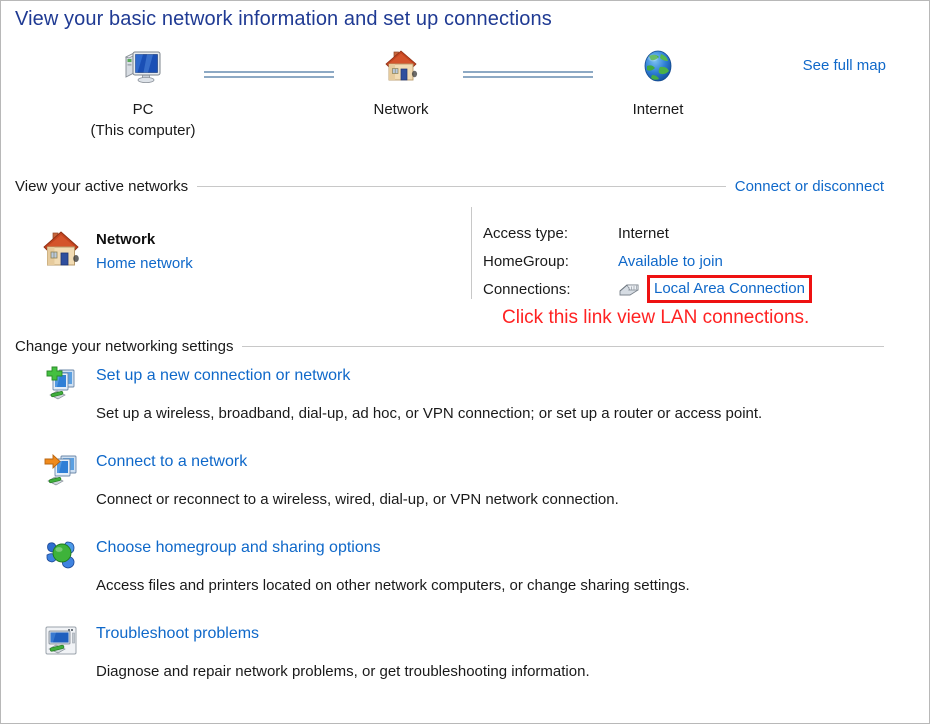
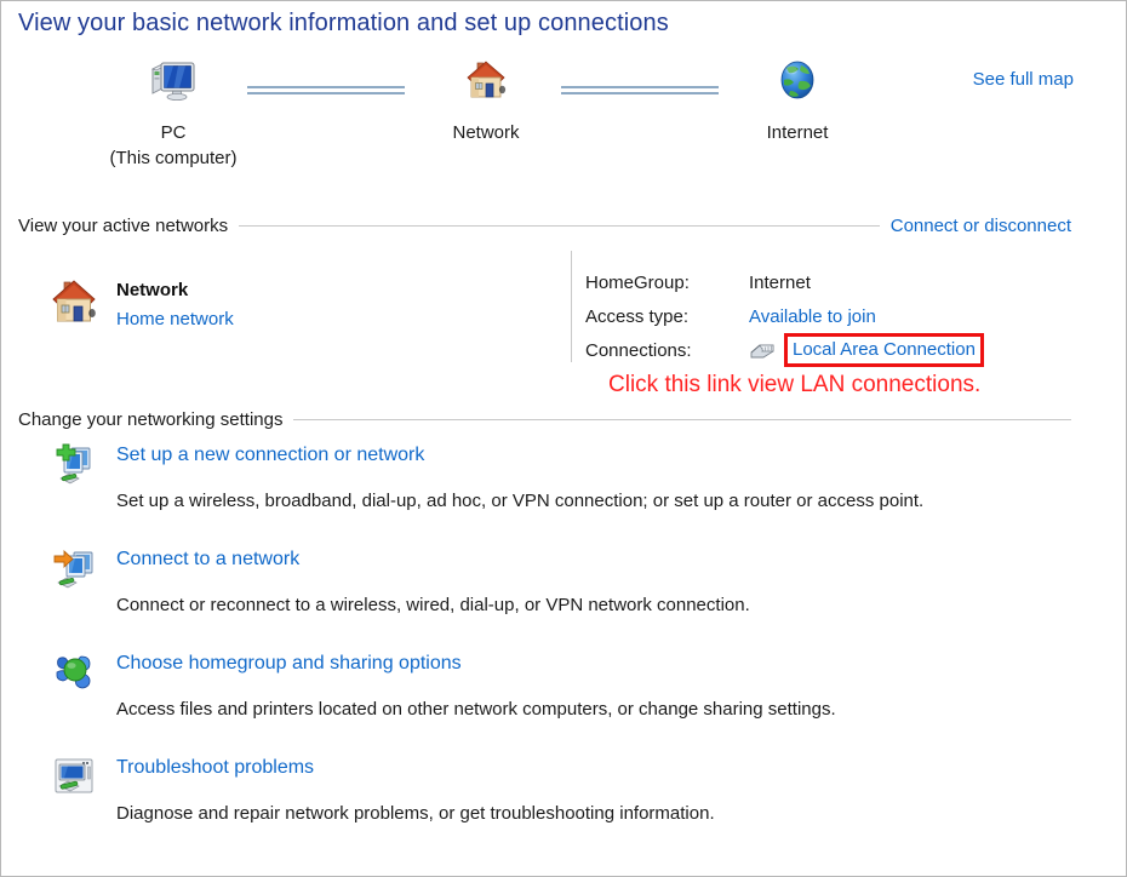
  View your basic network information and set up connections
  PC
  (This computer)
  Network
  Internet
  See full map
  View your active networks
  Connect or disconnect
  Network
  Home network
- Access type:
+ HomeGroup:
  Internet
- HomeGroup:
+ Access type:
  Available to join
  Connections:
  Local Area Connection
  Click this link view LAN connections.
  Change your networking settings
  Set up a new connection or network
  Set up a wireless, broadband, dial-up, ad hoc, or VPN connection; or set up a router or access point.
  Connect to a network
  Connect or reconnect to a wireless, wired, dial-up, or VPN network connection.
  Choose homegroup and sharing options
  Access files and printers located on other network computers, or change sharing settings.
  Troubleshoot problems
  Diagnose and repair network problems, or get troubleshooting information.
